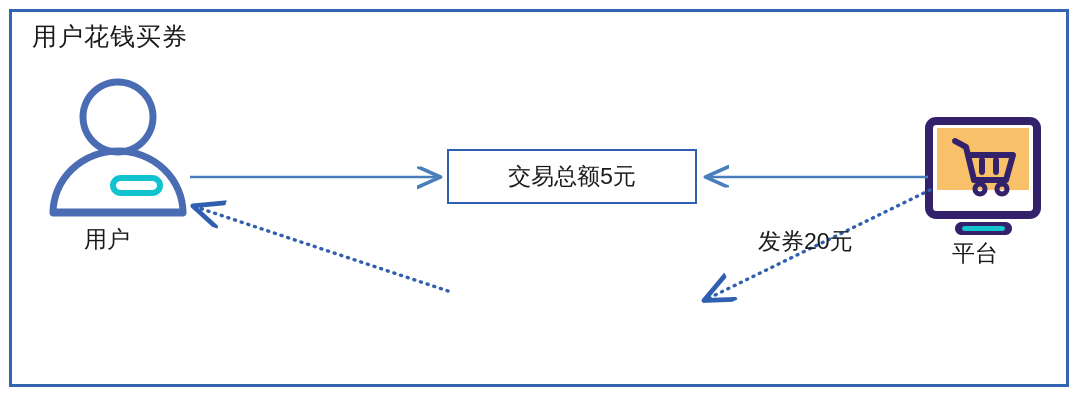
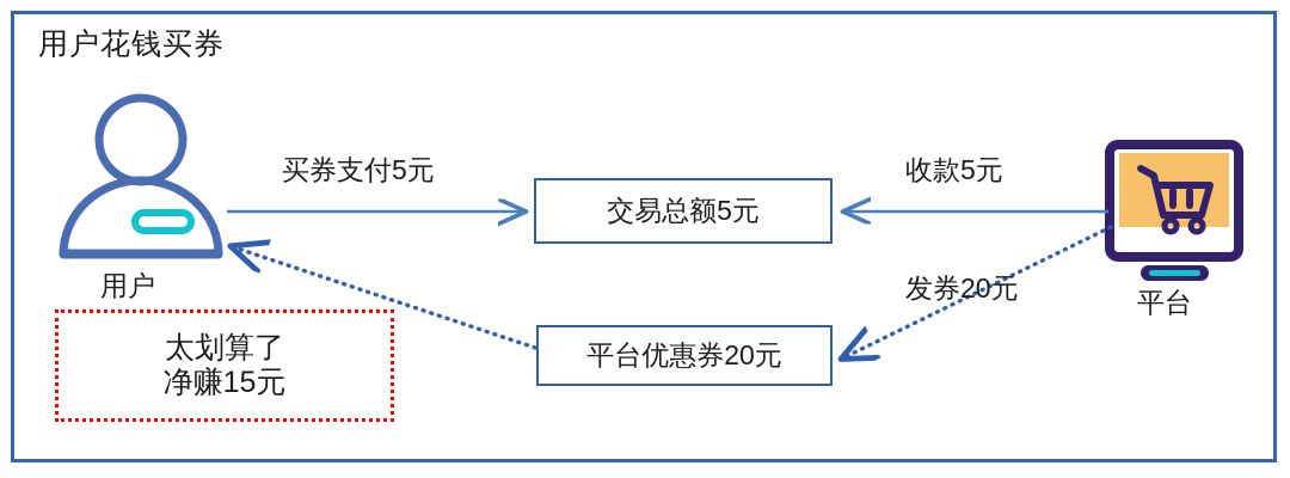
  用户花钱买券
  交易总额5元
+ 平台优惠券20元
+ 太划算了
+ 净赚15元
+ 买券支付5元
+ 收款5元
  发券20元
  用户
  平台
